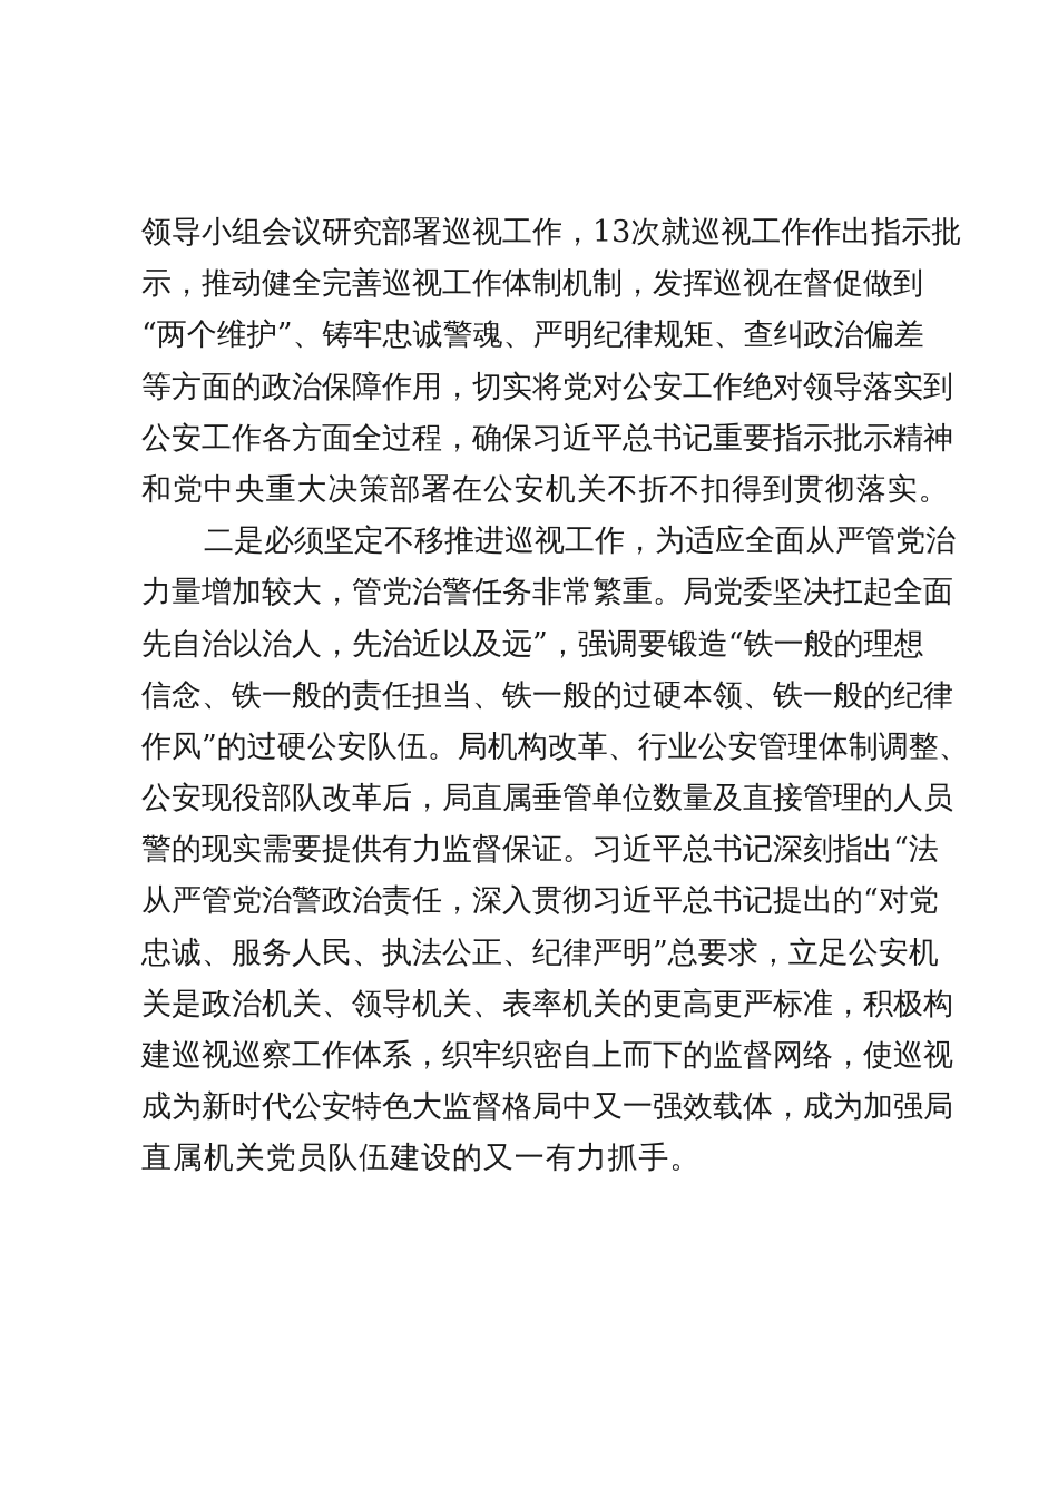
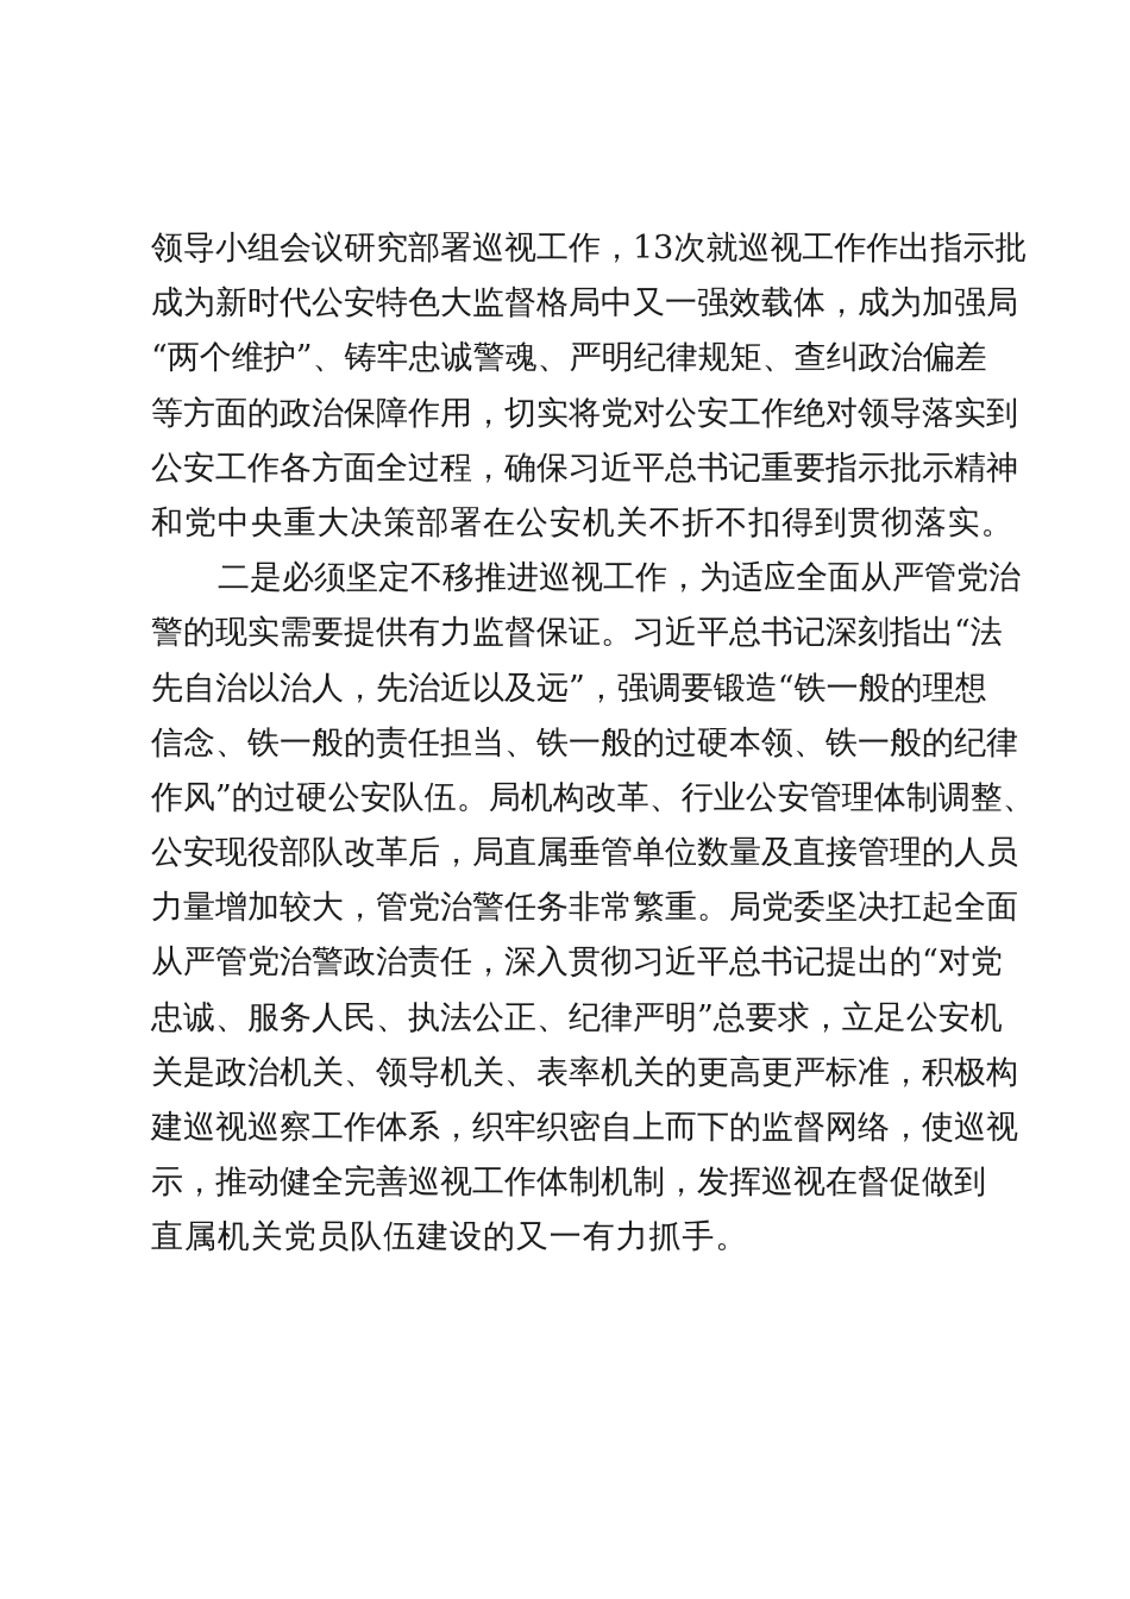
  领导小组会议研究部署巡视工作，13次就巡视工作作出指示批
- 示，推动健全完善巡视工作体制机制，发挥巡视在督促做到
+ 成为新时代公安特色大监督格局中又一强效载体，成为加强局
  “两个维护”、铸牢忠诚警魂、严明纪律规矩、查纠政治偏差
  等方面的政治保障作用，切实将党对公安工作绝对领导落实到
  公安工作各方面全过程，确保习近平总书记重要指示批示精神
  和党中央重大决策部署在公安机关不折不扣得到贯彻落实。
  二是必须坚定不移推进巡视工作，为适应全面从严管党治
- 力量增加较大，管党治警任务非常繁重。局党委坚决扛起全面
+ 警的现实需要提供有力监督保证。习近平总书记深刻指出“法
  先自治以治人，先治近以及远”，强调要锻造“铁一般的理想
  信念、铁一般的责任担当、铁一般的过硬本领、铁一般的纪律
  作风”的过硬公安队伍。局机构改革、行业公安管理体制调整、
  公安现役部队改革后，局直属垂管单位数量及直接管理的人员
- 警的现实需要提供有力监督保证。习近平总书记深刻指出“法
+ 力量增加较大，管党治警任务非常繁重。局党委坚决扛起全面
  从严管党治警政治责任，深入贯彻习近平总书记提出的“对党
  忠诚、服务人民、执法公正、纪律严明”总要求，立足公安机
  关是政治机关、领导机关、表率机关的更高更严标准，积极构
  建巡视巡察工作体系，织牢织密自上而下的监督网络，使巡视
- 成为新时代公安特色大监督格局中又一强效载体，成为加强局
+ 示，推动健全完善巡视工作体制机制，发挥巡视在督促做到
  直属机关党员队伍建设的又一有力抓手。
